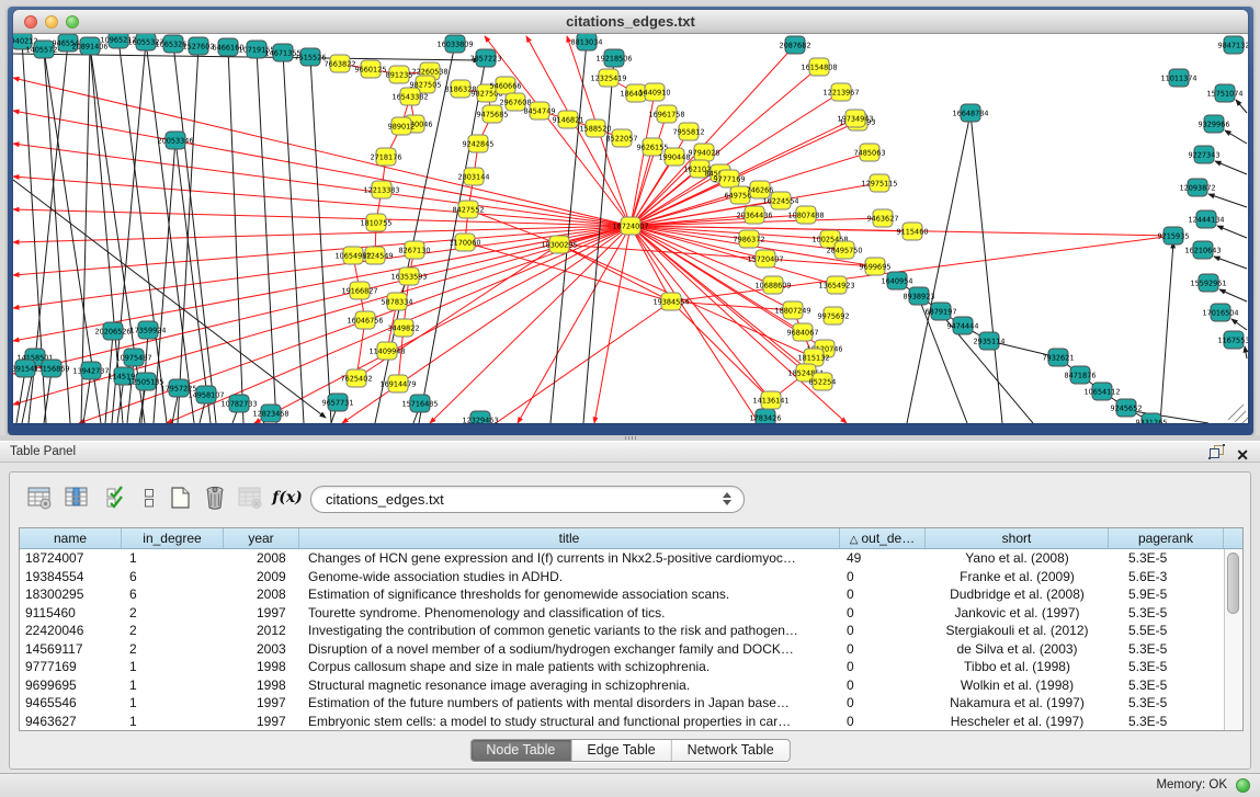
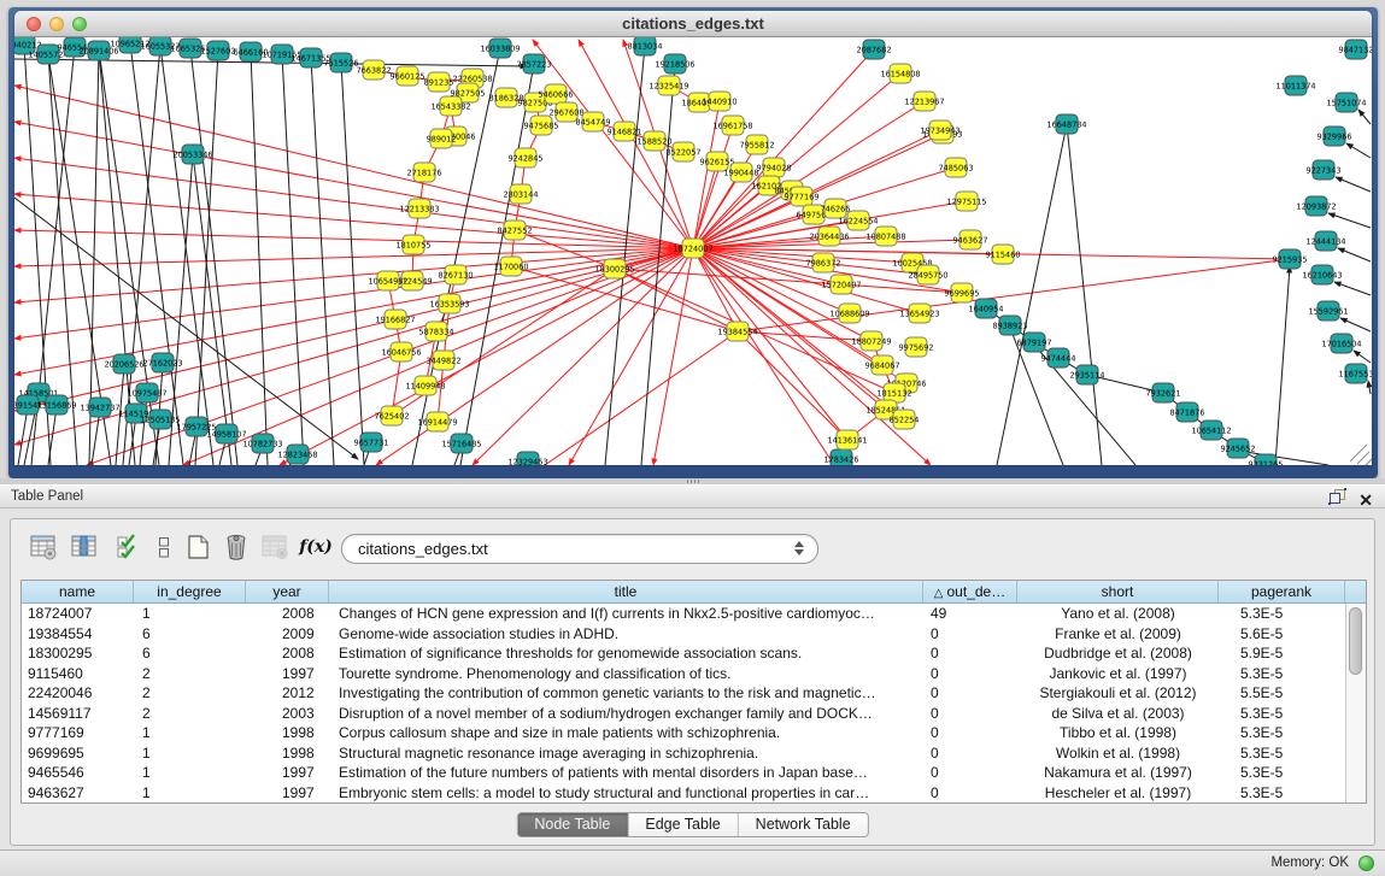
  citations_edges.txt
  94021
  1405572
  946554
  20891406
  10965212
  16055327
  1065326
  1527602
  6466160
  10719155
  14671355
  7515526
  16033809
  7857223
  8813034
  19218506
  2087682
  20053346
  16648784
  11011374
  9847132
  15751074
  9329966
  9227343
  12093872
  12444134
  16210643
  15592961
  17016504
  1167553
  9215935
  1640954
  8938923
  6879197
  9474444
  2935114
  7932621
  8471876
  10654112
  9245652
  9331265
  14158501
  391541
  13156869
  13942737
  114519
  20206526
- 17359924
+ 27162023
  10975487
  12505135
  17957225
  14958107
  10782733
  12823468
  9657731
  15716485
  1783426
  12329463
  7663822
  9660125
  891235
  22260538
  9827505
  16543382
  989012
  2718176
  12213383
  1810755
  5124549
  8186328
  982750
  5460666
  2967608
  9475685
  9242845
  2803144
  8427552
  1170060
  8454749
  9146821
  1588520
  8522057
  12325419
  18640
  18300295
  19384554
  1440910
  16961758
  7955812
  9626155
  1990448
  9794028
  162102
  9777169
  16154808
  12213967
  7485063
  12975115
  19734943
  9463627
  9115460
  649756
  746266
  20364436
  16224554
  10807488
  7986372
  15720407
  10688609
  13654923
  10025458
  28495750
  9699695
  18807249
  9975692
  9684067
  1815132
  185248
  852254
  14136141
  10654982
  8267130
  19166827
  16353593
  5878334
  16046756
  3449822
  11409948
  7625402
  16914479
  18724007
  Table Panel
  ✕
  citations_edges.txt
  f(x)
  name
  in_degree
  year
  title
  △ out_de…
  short
  pagerank
  18724007
  1
  2008
  Changes of HCN gene expression and I(f) currents in Nkx2.5-positive cardiomyoc…
  49
  Yano et al. (2008)
  5.3E-5
  19384554
  6
  2009
  Genome-wide association studies in ADHD.
  0
  Franke et al. (2009)
- 5.6E-3
+ 5.6E-5
  18300295
  6
  2008
  Estimation of significance thresholds for genomewide association scans.
  0
  Dudbridge et al. (2008)
  5.9E-5
  9115460
  2
  1997
  Tourette syndrome. Phenomenology and classification of tics.
  0
  Jankovic et al. (1997)
  5.3E-5
  22420046
  2
  2012
- Investigating the contribution of common genetic variants to the risk and pathogen…
+ Investigating the contribution of common genetic variants to the risk and magnetic…
  0
  Stergiakouli et al. (2012)
  5.5E-5
  14569117
  2
  2003
  Disruption of a novel member of a sodium/hydrogen exchanger family and DOCK…
  0
  de Silva et al. (2003)
  5.3E-5
  9777169
  1
  1998
  Corpus callosum shape and size in male patients with schizophrenia.
  0
  Tibbo et al. (1998)
  5.3E-5
  9699695
  1
  1998
  Structural magnetic resonance image averaging in schizophrenia.
  0
  Wolkin et al. (1998)
  5.3E-5
  9465546
  1
  1997
  Estimation of the future numbers of patients with mental disorders in Japan base…
  0
  Nakamura et al. (1997)
  5.3E-5
  9463627
  1
  1997
  Embryonic stem cells: a model to study structural and functional properties in car…
  0
  Hescheler et al. (1997)
  5.3E-5
  Node Table
  Edge Table
  Network Table
  Memory: OK
